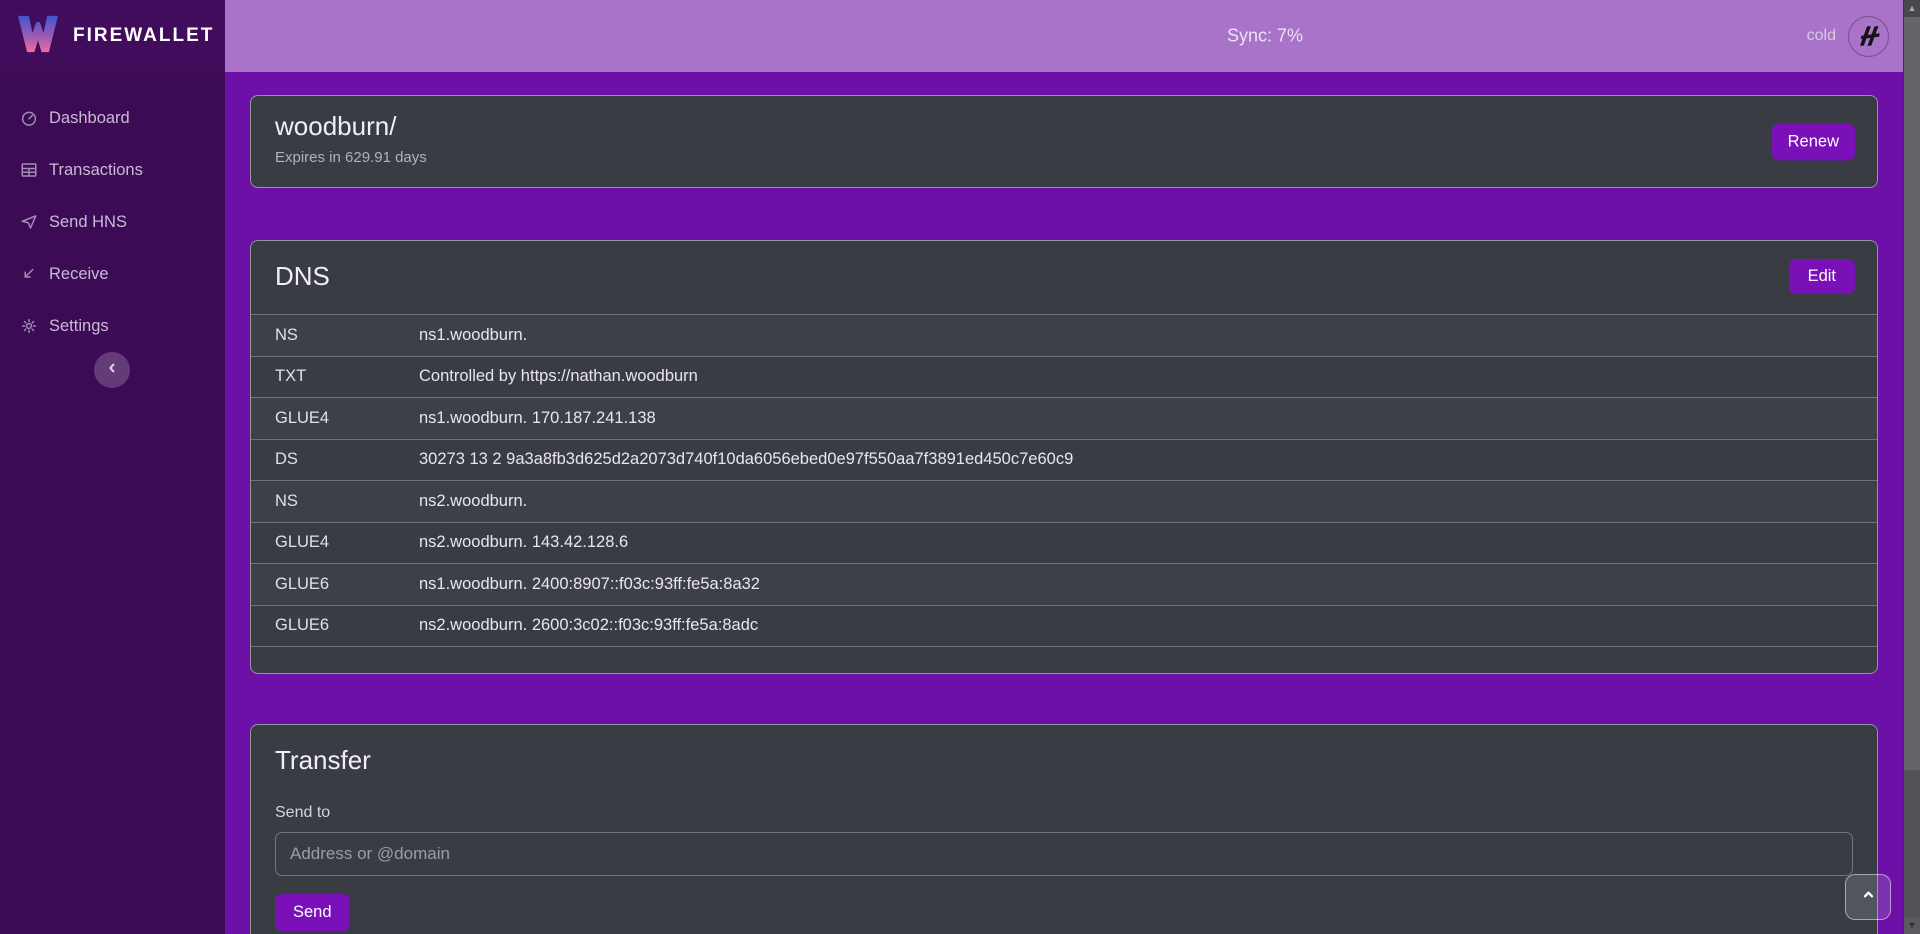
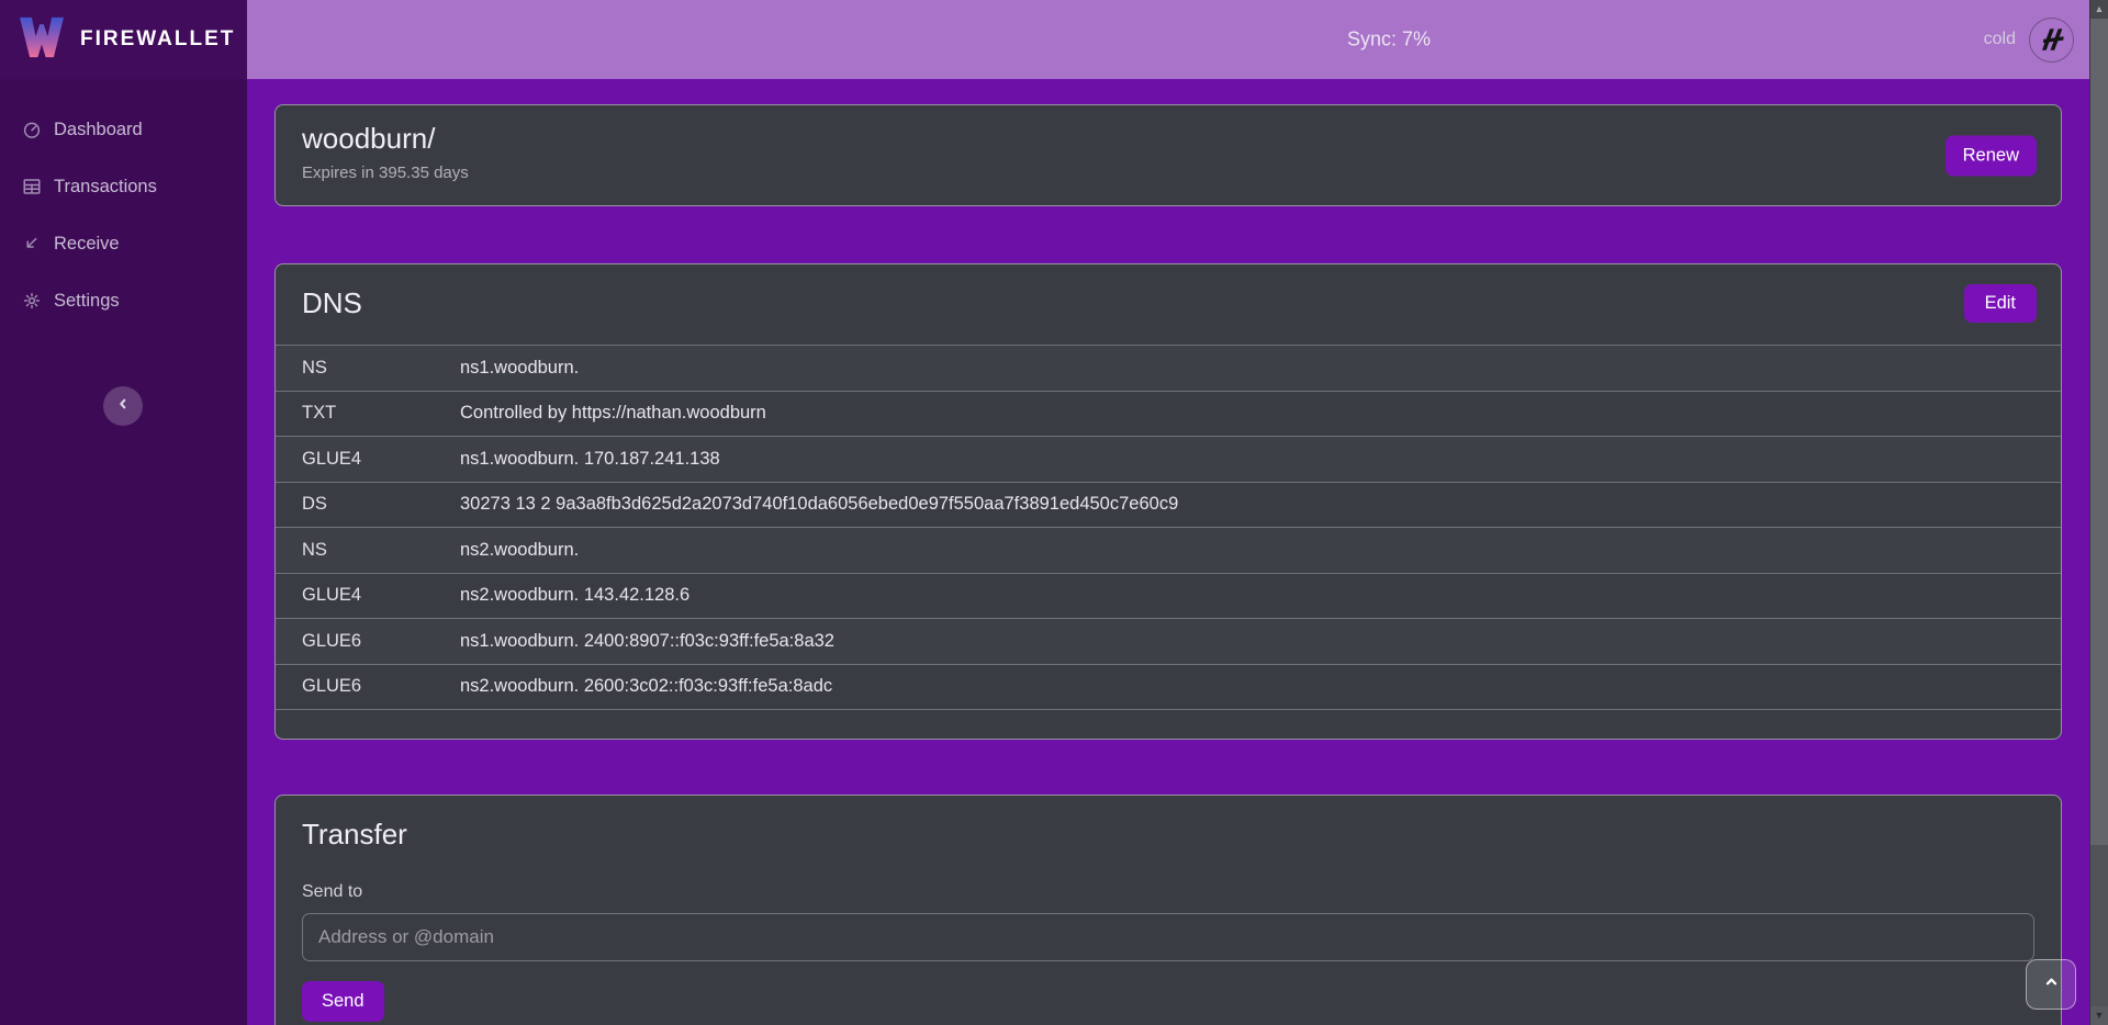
  FIREWALLET
  Dashboard
  Transactions
- Send HNS
  Receive
  Settings
  Sync: 7%
  cold
  woodburn/
- Expires in 629.91 days
+ Expires in 395.35 days
  Renew
  DNS
  Edit
  NS
  ns1.woodburn.
  TXT
  Controlled by https://nathan.woodburn
  GLUE4
  ns1.woodburn. 170.187.241.138
  DS
  30273 13 2 9a3a8fb3d625d2a2073d740f10da6056ebed0e97f550aa7f3891ed450c7e60c9
  NS
  ns2.woodburn.
  GLUE4
  ns2.woodburn. 143.42.128.6
  GLUE6
  ns1.woodburn. 2400:8907::f03c:93ff:fe5a:8a32
  GLUE6
  ns2.woodburn. 2600:3c02::f03c:93ff:fe5a:8adc
  Transfer
  Send to
  Address or @domain
  Send
  ▲
  ▼
